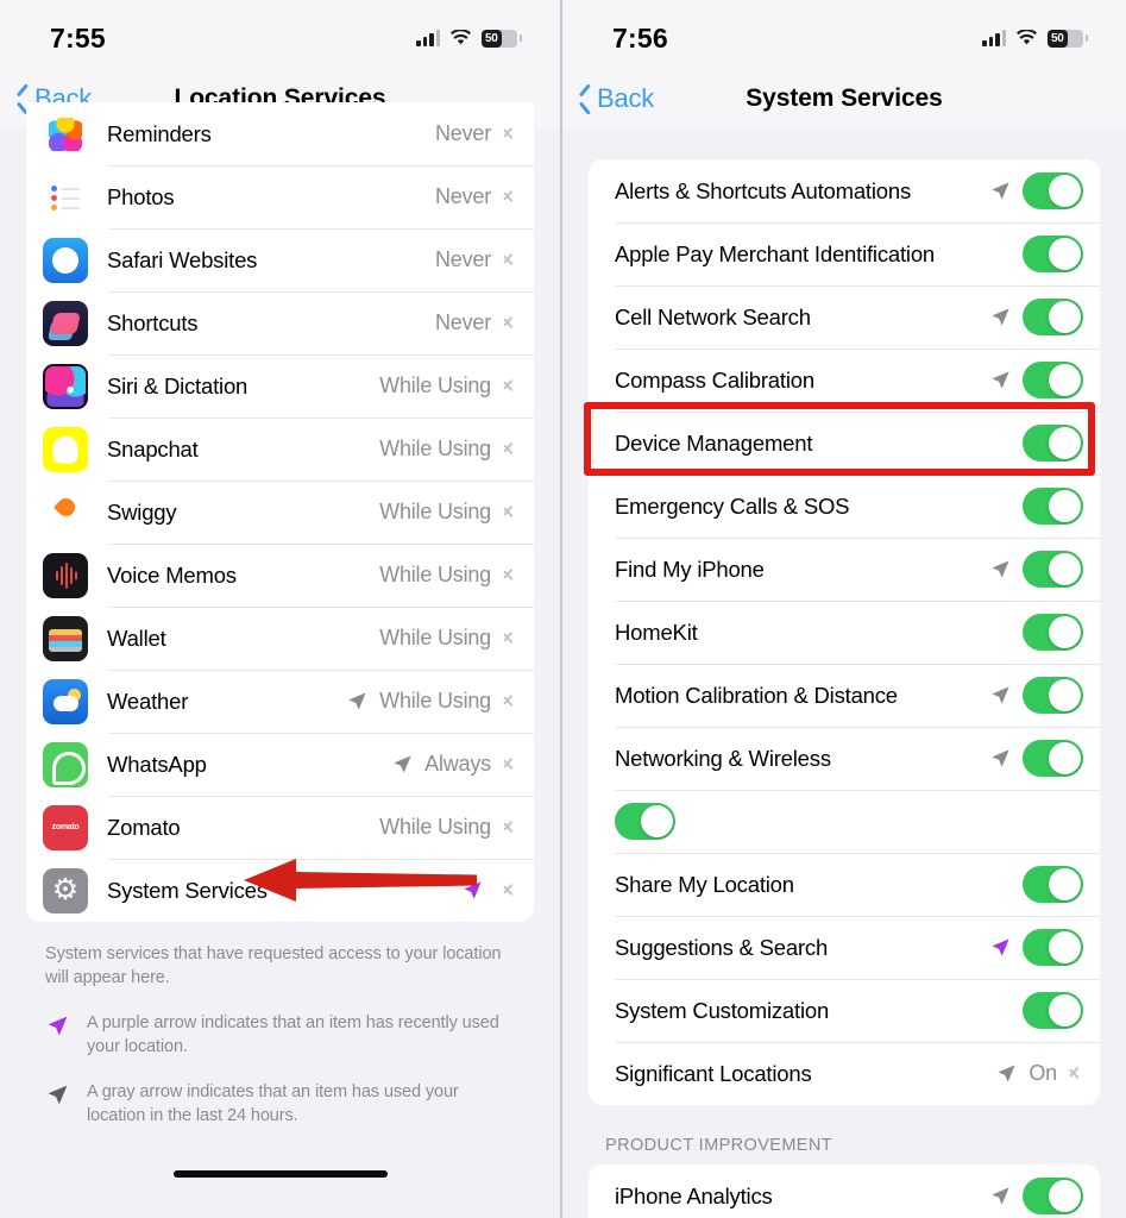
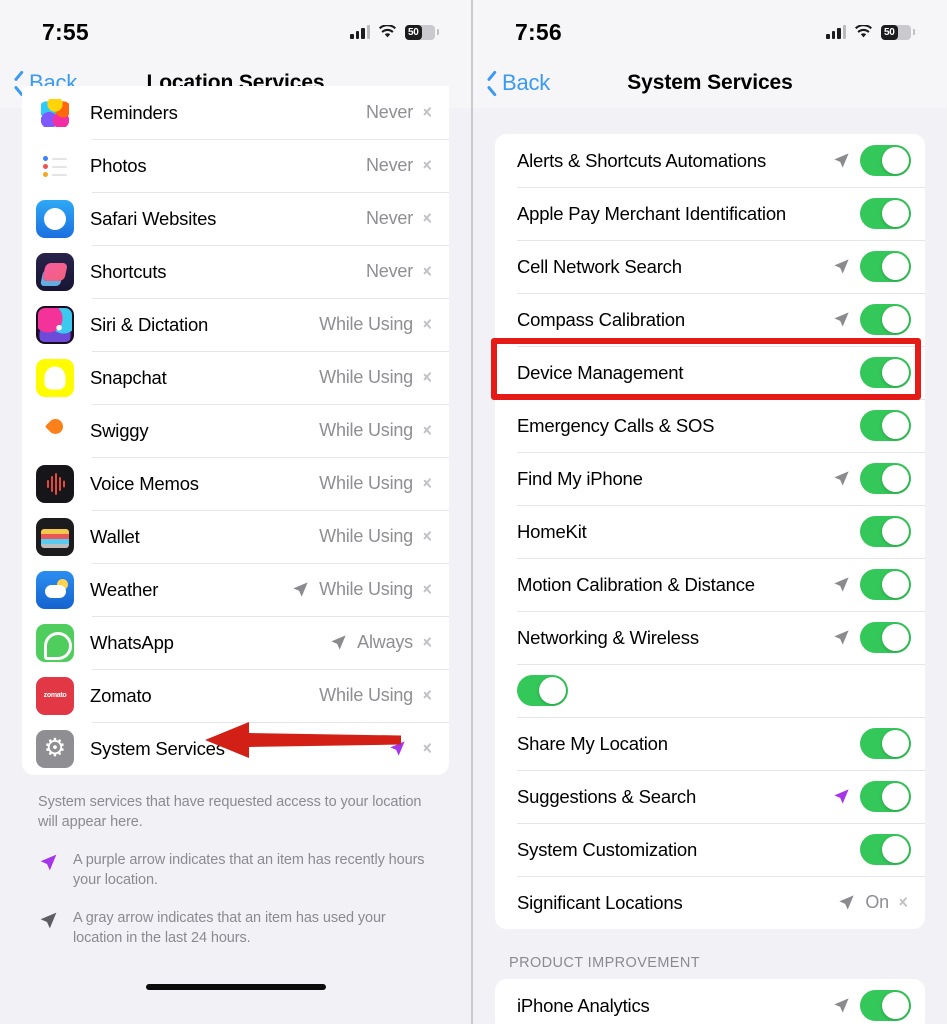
  7:55
  50
  Back
  Location Services
  Reminders
  Never
  Photos
  Never
  Safari Websites
  Never
  Shortcuts
  Never
  Siri & Dictation
  While Using
  Snapchat
  While Using
  Swiggy
  While Using
  Voice Memos
  While Using
  Wallet
  While Using
  Weather
  While Using
  WhatsApp
  Always
  Zomato
  While Using
  System Services
  System services that have requested access to your location will appear here.
- A purple arrow indicates that an item has recently used your location.
+ A purple arrow indicates that an item has recently hours your location.
  A gray arrow indicates that an item has used your location in the last 24 hours.
  7:56
  50
  Back
  System Services
  Alerts & Shortcuts Automations
  Apple Pay Merchant Identification
  Cell Network Search
  Compass Calibration
  Device Management
  Emergency Calls & SOS
  Find My iPhone
  HomeKit
  Motion Calibration & Distance
  Networking & Wireless
  Share My Location
  Suggestions & Search
  System Customization
  Significant Locations
  On
  PRODUCT IMPROVEMENT
  iPhone Analytics
